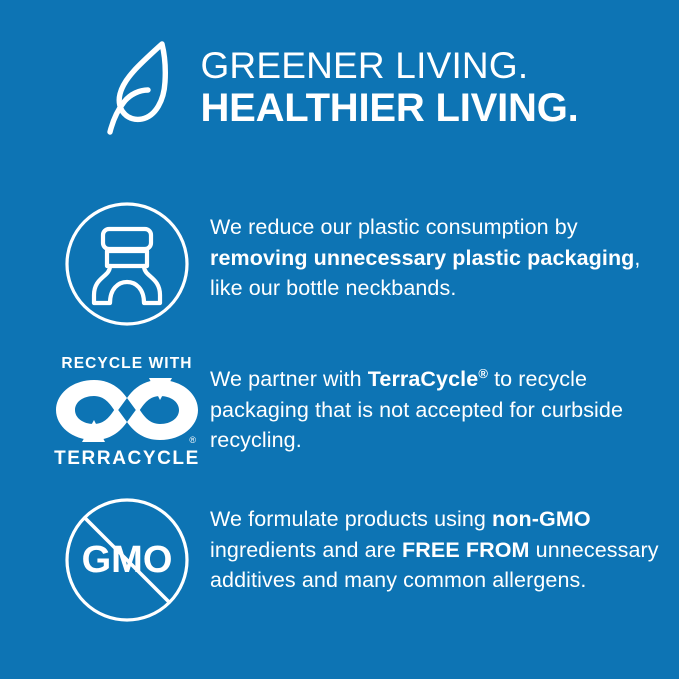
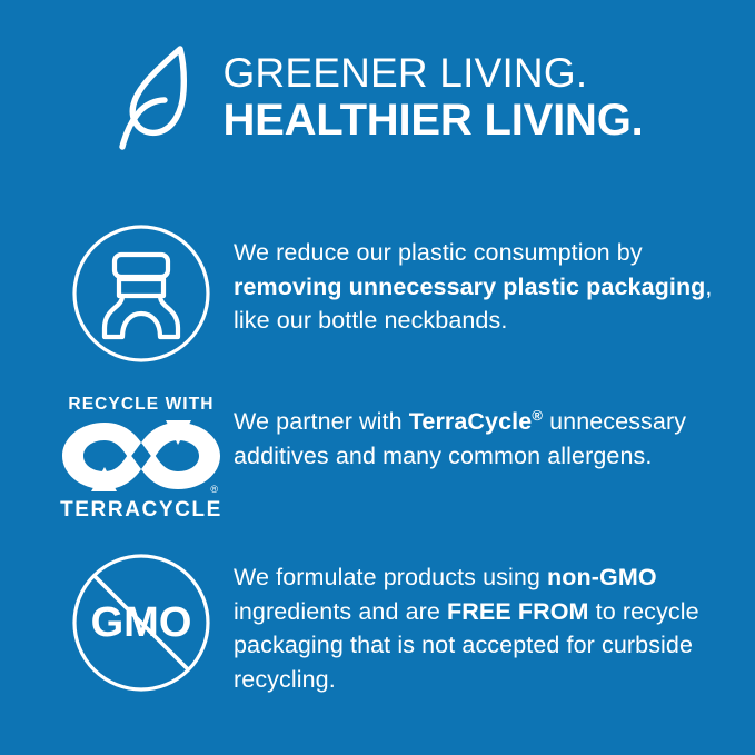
  GREENER LIVING.
  HEALTHIER LIVING.
  We reduce our plastic consumption by removing unnecessary plastic packaging, like our bottle neckbands.
  RECYCLE WITH
  ®
  TERRACYCLE
- We partner with TerraCycle® to recycle packaging that is not accepted for curbside recycling.
+ We partner with TerraCycle® unnecessary additives and many common allergens.
  GMO
- We formulate products using non-GMO ingredients and are FREE FROM unnecessary additives and many common allergens.
+ We formulate products using non-GMO ingredients and are FREE FROM to recycle packaging that is not accepted for curbside recycling.
